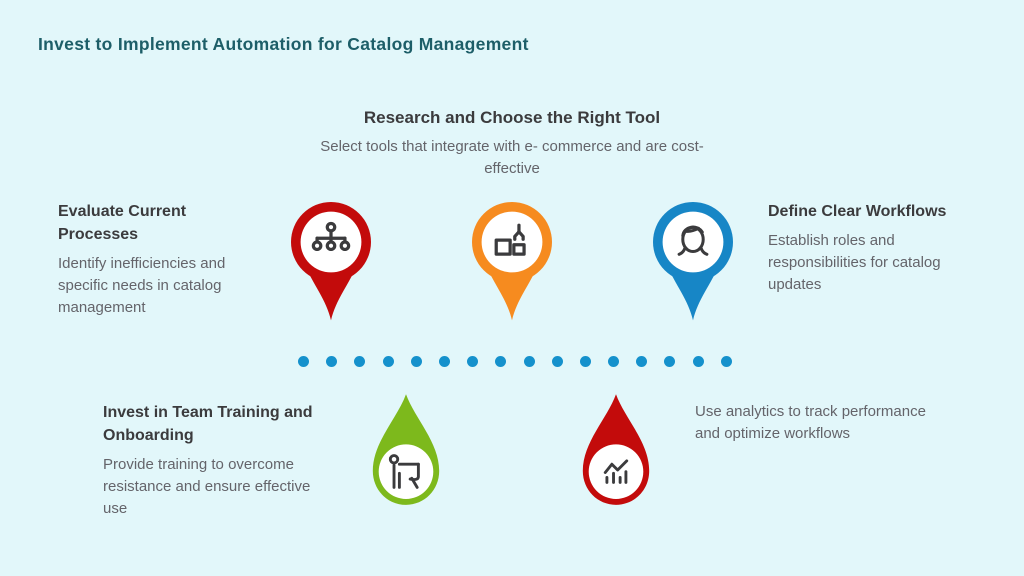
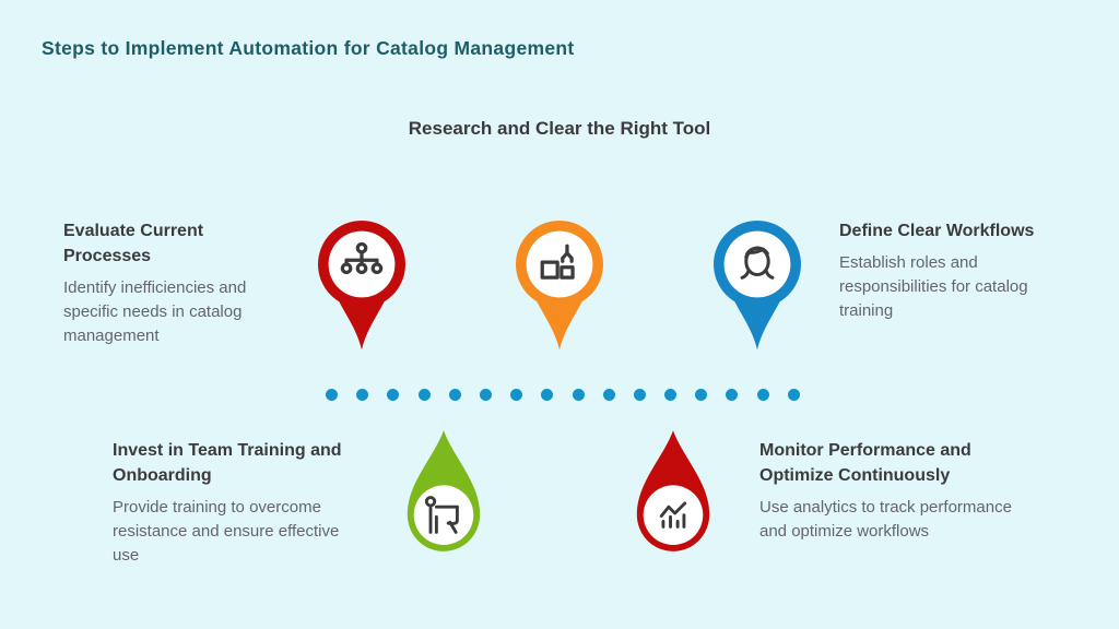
- Invest to Implement Automation for Catalog Management
+ Steps to Implement Automation for Catalog Management
- Research and Choose the Right Tool
+ Research and Clear the Right Tool
- Select tools that integrate with e- commerce and are cost-effective
  Evaluate Current Processes
  Identify inefficiencies and specific needs in catalog management
  Define Clear Workflows
- Establish roles and responsibilities for catalog updates
+ Establish roles and responsibilities for catalog training
  Invest in Team Training and Onboarding
  Provide training to overcome resistance and ensure effective use
+ Monitor Performance and Optimize Continuously
  Use analytics to track performance and optimize workflows
